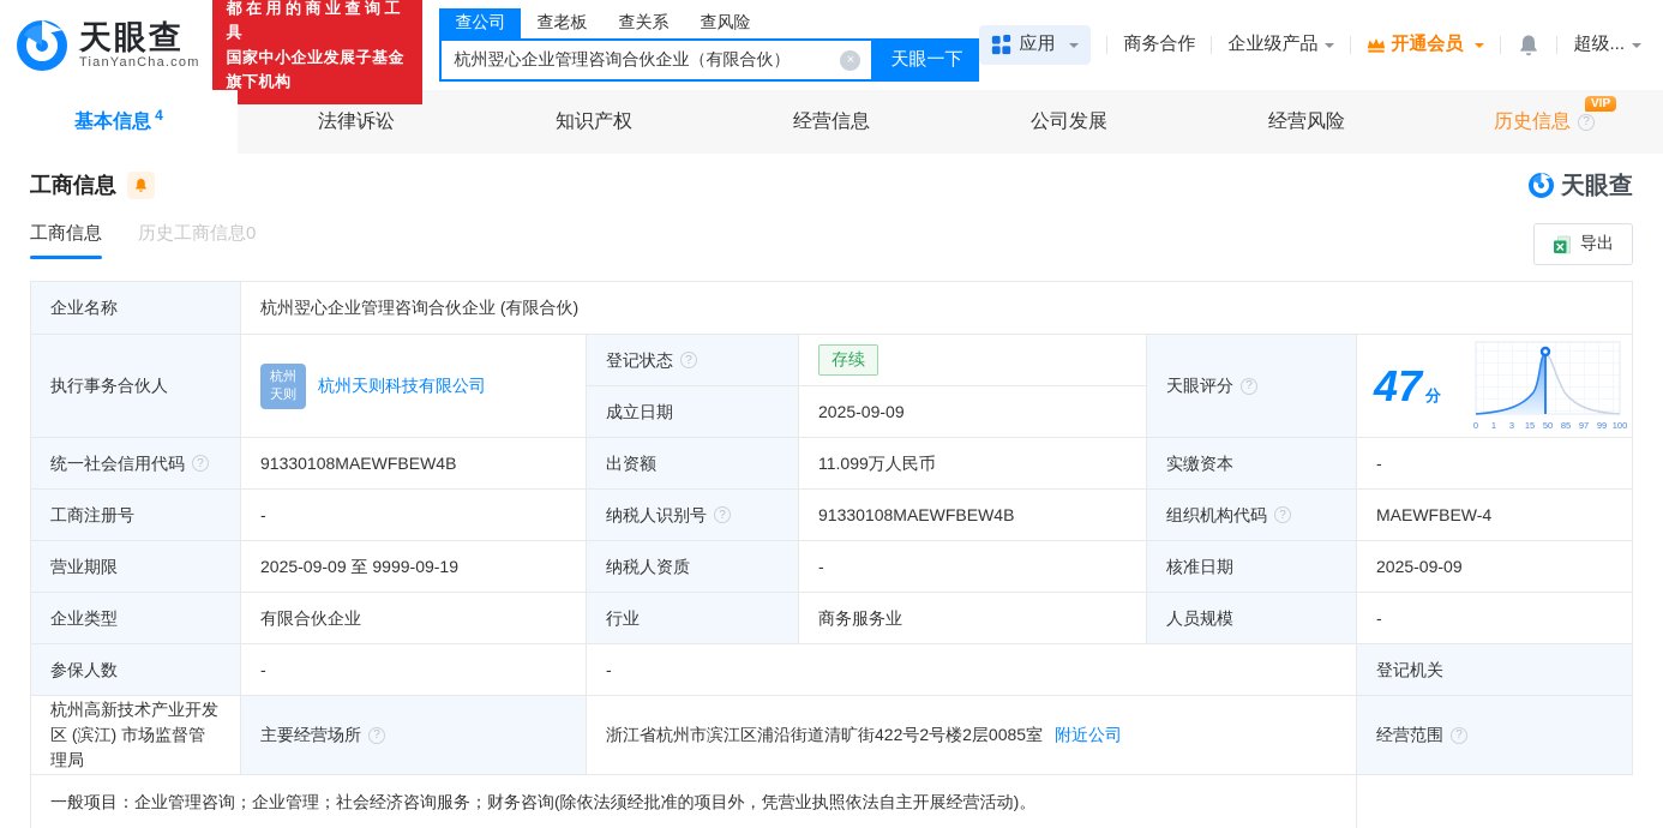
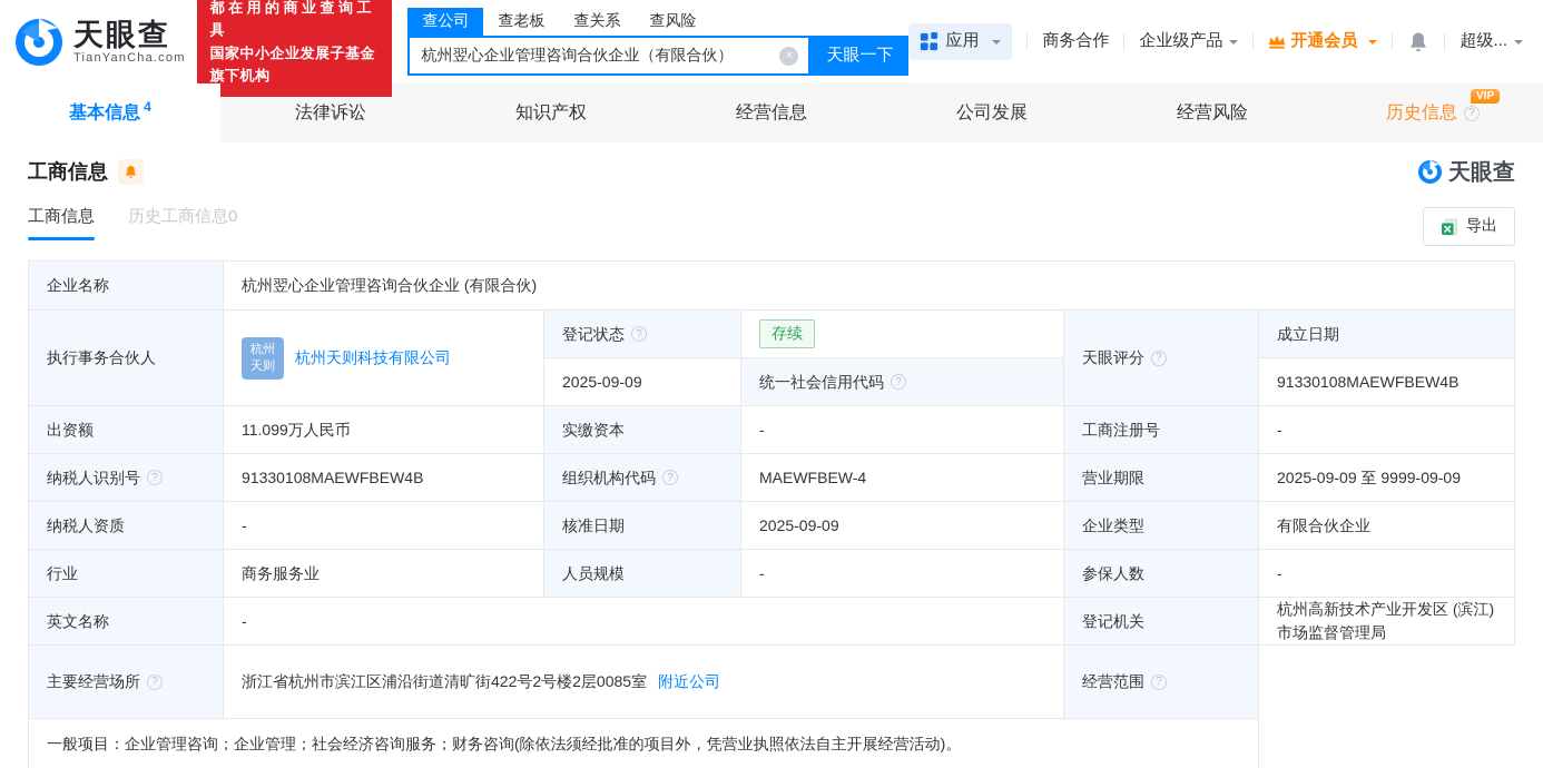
  天眼查
  TianYanCha.com
  都在用的商业查询工具
  国家中小企业发展子基金旗下机构
  查公司
  查老板
  查关系
  查风险
  杭州翌心企业管理咨询合伙企业（有限合伙）
  ×
  天眼一下
  应用
  商务合作
  企业级产品
  开通会员
  超级...
  基本信息
  4
  法律诉讼
  知识产权
  经营信息
  公司发展
  经营风险
  VIP
  历史信息
  ?
  工商信息
  天眼查
  工商信息
  历史工商信息0
  导出
  企业名称
  杭州翌心企业管理咨询合伙企业 (有限合伙)
  执行事务合伙人
  杭州
  天则
  杭州天则科技有限公司
  登记状态
  ?
  存续
  天眼评分
  ?
- 47 分
- 0
- 1
- 3
- 15
- 50
- 85
- 97
- 99
- 100
  成立日期
  2025-09-09
  统一社会信用代码
  ?
  91330108MAEWFBEW4B
  出资额
  11.099万人民币
  实缴资本
  -
  工商注册号
  -
  纳税人识别号
  ?
  91330108MAEWFBEW4B
  组织机构代码
  ?
  MAEWFBEW-4
  营业期限
- 2025-09-09 至 9999-09-19
+ 2025-09-09 至 9999-09-09
  纳税人资质
  -
  核准日期
  2025-09-09
  企业类型
  有限合伙企业
  行业
  商务服务业
  人员规模
  -
  参保人数
  -
+ 英文名称
  -
  登记机关
  杭州高新技术产业开发区 (滨江) 市场监督管理局
  主要经营场所
  ?
  浙江省杭州市滨江区浦沿街道清旷街422号2号楼2层0085室
  附近公司
  经营范围
  ?
  一般项目：企业管理咨询；企业管理；社会经济咨询服务；财务咨询(除依法须经批准的项目外，凭营业执照依法自主开展经营活动)。
